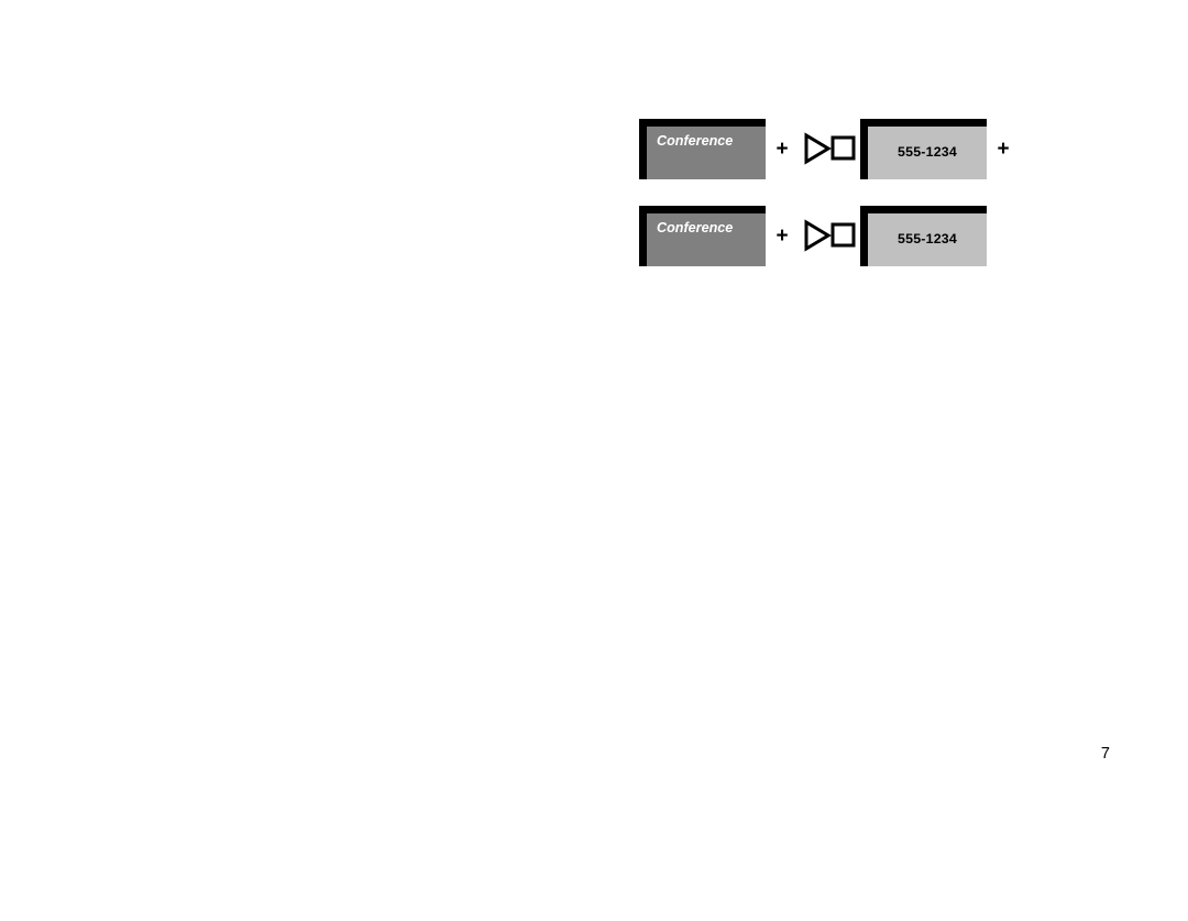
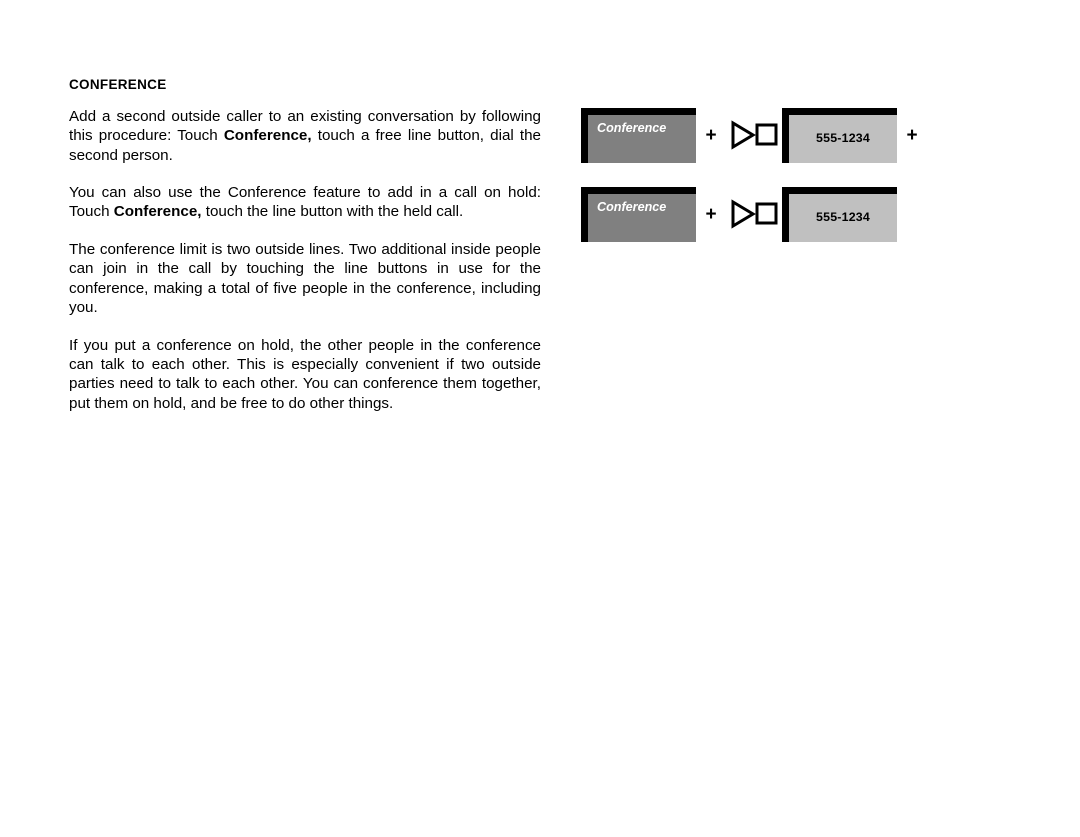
+ CONFERENCE
+ Add a second outside caller to an existing conversation by following this procedure: Touch Conference, touch a free line button, dial the second person.
+ You can also use the Conference feature to add in a call on hold: Touch Conference, touch the line button with the held call.
+ The conference limit is two outside lines. Two additional inside people can join in the call by touching the line buttons in use for the conference, making a total of five people in the conference, including you.
+ If you put a conference on hold, the other people in the conference can talk to each other. This is especially convenient if two outside parties need to talk to each other. You can conference them together, put them on hold, and be free to do other things.
  Conference
  +
  555-1234
  +
  Conference
  +
  555-1234
- 7
